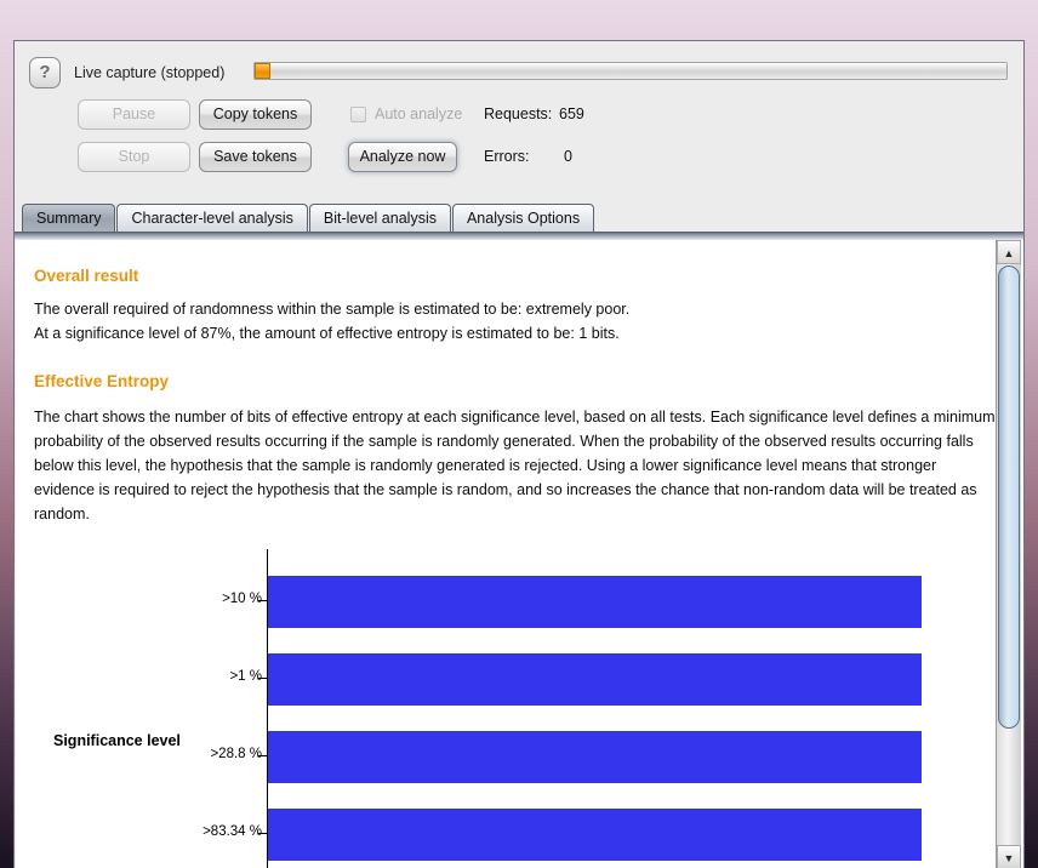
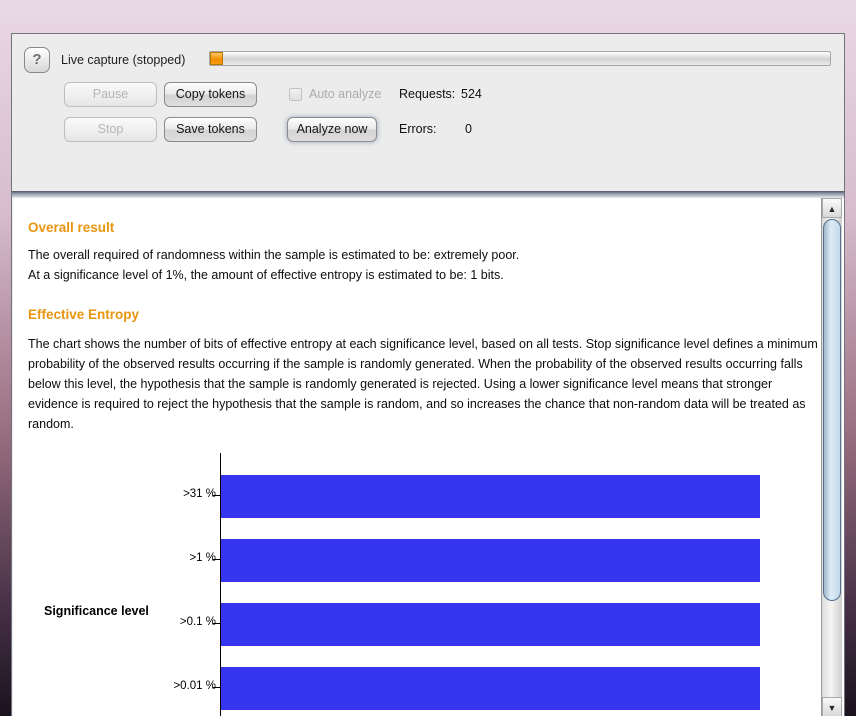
  ?
  Live capture (stopped)
  Pause
  Copy tokens
  Stop
  Save tokens
  Analyze now
  Auto analyze
  Requests:
- 659
+ 524
  Errors:
  0
- Summary
- Character-level analysis
- Bit-level analysis
- Analysis Options
  Overall result
  The overall required of randomness within the sample is estimated to be: extremely poor.
- At a significance level of 87%, the amount of effective entropy is estimated to be: 1 bits.
+ At a significance level of 1%, the amount of effective entropy is estimated to be: 1 bits.
  Effective Entropy
- The chart shows the number of bits of effective entropy at each significance level, based on all tests. Each significance level defines a minimum probability of the observed results occurring if the sample is randomly generated. When the probability of the observed results occurring falls below this level, the hypothesis that the sample is randomly generated is rejected. Using a lower significance level means that stronger evidence is required to reject the hypothesis that the sample is random, and so increases the chance that non-random data will be treated as random.
+ The chart shows the number of bits of effective entropy at each significance level, based on all tests. Stop significance level defines a minimum probability of the observed results occurring if the sample is randomly generated. When the probability of the observed results occurring falls below this level, the hypothesis that the sample is randomly generated is rejected. Using a lower significance level means that stronger evidence is required to reject the hypothesis that the sample is random, and so increases the chance that non-random data will be treated as random.
  Significance level
- >10 %
+ >31 %
  >1 %
- >28.8 %
+ >0.1 %
- >83.34 %
+ >0.01 %
  ▲
  ▼
